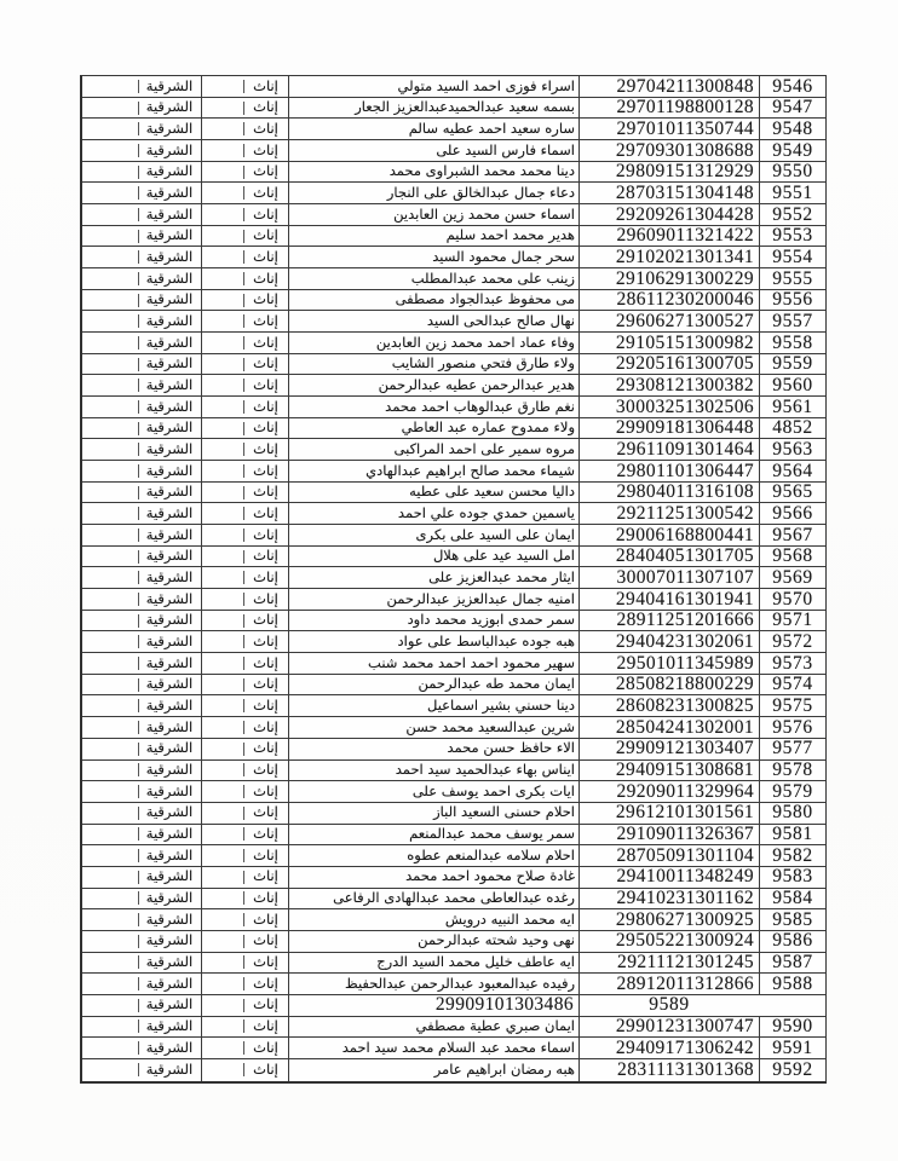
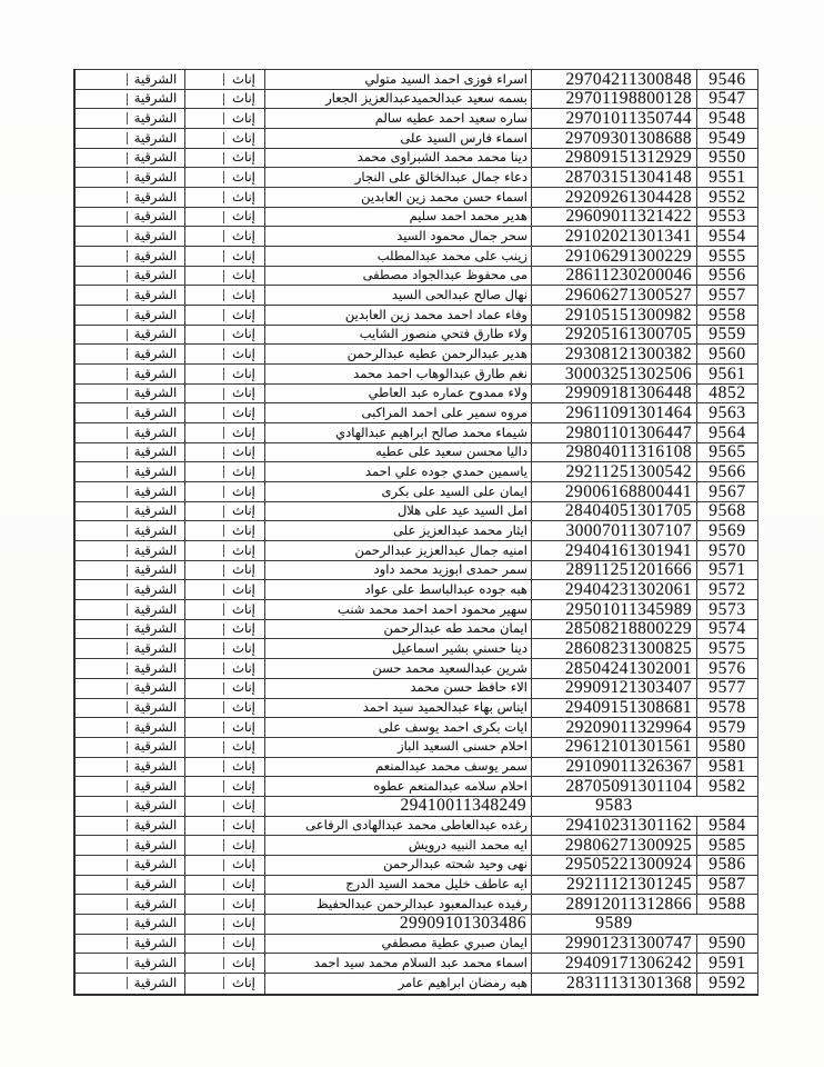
  الشرقية
  إناث
  اسراء فوزى احمد السيد متولي
  29704211300848
  9546
  الشرقية
  إناث
  بسمه سعيد عبدالحميدعبدالعزيز الجعار
  29701198800128
  9547
  الشرقية
  إناث
  ساره سعيد احمد عطيه سالم
  29701011350744
  9548
  الشرقية
  إناث
  اسماء فارس السيد على
  29709301308688
  9549
  الشرقية
  إناث
  دينا محمد محمد الشبراوى محمد
  29809151312929
  9550
  الشرقية
  إناث
  دعاء جمال عبدالخالق على النجار
  28703151304148
  9551
  الشرقية
  إناث
  اسماء حسن محمد زين العابدين
  29209261304428
  9552
  الشرقية
  إناث
  هدير محمد احمد سليم
  29609011321422
  9553
  الشرقية
  إناث
  سحر جمال محمود السيد
  29102021301341
  9554
  الشرقية
  إناث
  زينب على محمد عبدالمطلب
  29106291300229
  9555
  الشرقية
  إناث
  مى محفوظ عبدالجواد مصطفى
  28611230200046
  9556
  الشرقية
  إناث
  نهال صالح عبدالحى السيد
  29606271300527
  9557
  الشرقية
  إناث
  وفاء عماد احمد محمد زين العابدين
  29105151300982
  9558
  الشرقية
  إناث
  ولاء طارق فتحي منصور الشايب
  29205161300705
  9559
  الشرقية
  إناث
  هدير عبدالرحمن عطيه عبدالرحمن
  29308121300382
  9560
  الشرقية
  إناث
  نغم طارق عبدالوهاب احمد محمد
  30003251302506
  9561
  الشرقية
  إناث
  ولاء ممدوح عماره عبد العاطي
  29909181306448
  4852
  الشرقية
  إناث
  مروه سمير على احمد المراكبى
  29611091301464
  9563
  الشرقية
  إناث
  شيماء محمد صالح ابراهيم عبدالهادي
  29801101306447
  9564
  الشرقية
  إناث
  داليا محسن سعيد على عطيه
  29804011316108
  9565
  الشرقية
  إناث
  ياسمين حمدي جوده علي احمد
  29211251300542
  9566
  الشرقية
  إناث
  ايمان على السيد على بكرى
  29006168800441
  9567
  الشرقية
  إناث
  امل السيد عيد على هلال
  28404051301705
  9568
  الشرقية
  إناث
  ايثار محمد عبدالعزيز على
  30007011307107
  9569
  الشرقية
  إناث
  امنيه جمال عبدالعزيز عبدالرحمن
  29404161301941
  9570
  الشرقية
  إناث
  سمر حمدى ابوزيد محمد داود
  28911251201666
  9571
  الشرقية
  إناث
  هبه جوده عبدالباسط على عواد
  29404231302061
  9572
  الشرقية
  إناث
  سهير محمود احمد احمد محمد شنب
  29501011345989
  9573
  الشرقية
  إناث
  ايمان محمد طه عبدالرحمن
  28508218800229
  9574
  الشرقية
  إناث
  دينا حسني بشير اسماعيل
  28608231300825
  9575
  الشرقية
  إناث
  شرين عبدالسعيد محمد حسن
  28504241302001
  9576
  الشرقية
  إناث
  الاء حافظ حسن محمد
  29909121303407
  9577
  الشرقية
  إناث
  ايناس بهاء عبدالحميد سيد احمد
  29409151308681
  9578
  الشرقية
  إناث
  ايات بكرى احمد يوسف على
  29209011329964
  9579
  الشرقية
  إناث
  احلام حسنى السعيد الباز
  29612101301561
  9580
  الشرقية
  إناث
  سمر يوسف محمد عبدالمنعم
  29109011326367
  9581
  الشرقية
  إناث
  احلام سلامه عبدالمنعم عطوه
  28705091301104
  9582
  الشرقية
  إناث
- غادة صلاح محمود احمد محمد
  29410011348249
  9583
  الشرقية
  إناث
  رغده عبدالعاطى محمد عبدالهادى الرفاعى
  29410231301162
  9584
  الشرقية
  إناث
  ايه محمد النبيه درويش
  29806271300925
  9585
  الشرقية
  إناث
  نهى وحيد شحته عبدالرحمن
  29505221300924
  9586
  الشرقية
  إناث
  ايه عاطف خليل محمد السيد الدرج
  29211121301245
  9587
  الشرقية
  إناث
  رفيده عبدالمعبود عبدالرحمن عبدالحفيظ
  28912011312866
  9588
  الشرقية
  إناث
  29909101303486
  9589
  الشرقية
  إناث
  ايمان صبري عطية مصطفي
  29901231300747
  9590
  الشرقية
  إناث
  اسماء محمد عبد السلام محمد سيد احمد
  29409171306242
  9591
  الشرقية
  إناث
  هبه رمضان ابراهيم عامر
  28311131301368
  9592
